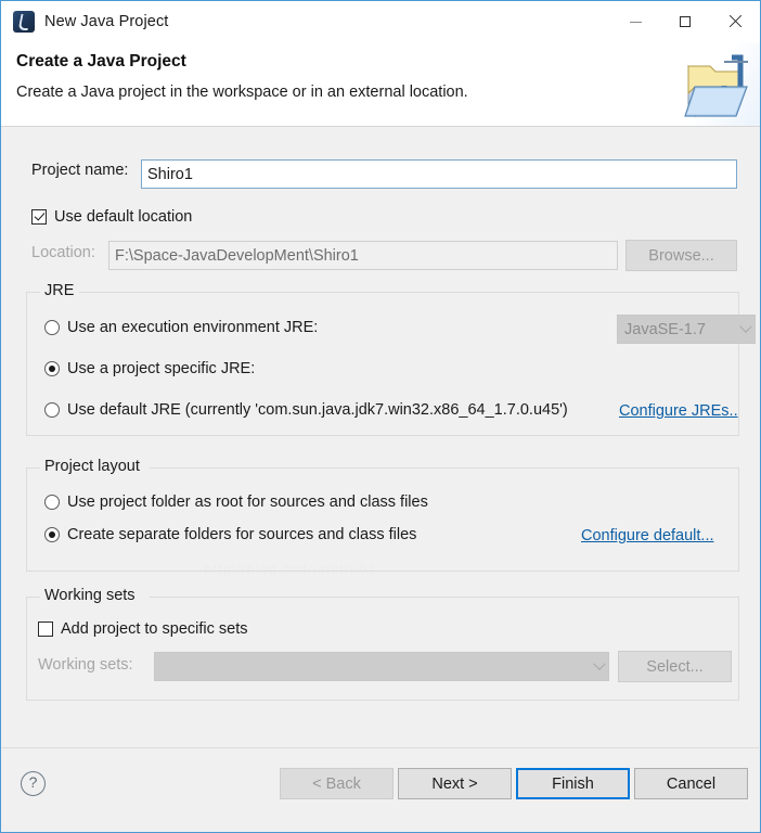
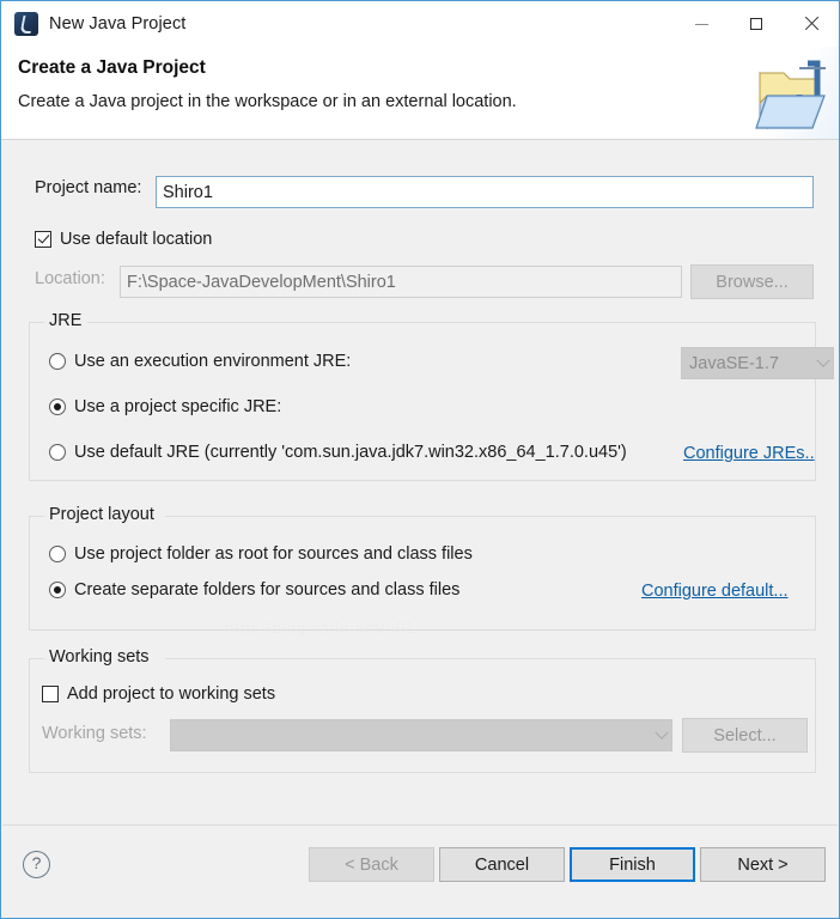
  New Java Project
  Create a Java Project
  Create a Java project in the workspace or in an external location.
  Project name:
  Shiro1
  Use default location
  Location:
  F:\Space-JavaDevelopMent\Shiro1
  Browse...
  JRE
  Use an execution environment JRE:
  JavaSE-1.7
  Use a project specific JRE:
  Use default JRE (currently 'com.sun.java.jdk7.win32.x86_64_1.7.0.u45')
  Configure JREs..
  Project layout
  Use project folder as root for sources and class files
  Create separate folders for sources and class files
  Configure default...
  Working sets
- Add project to specific sets
+ Add project to working sets
  Working sets:
  Select...
  ?
  < Back
- Next >
+ Cancel
  Finish
- Cancel
+ Next >
